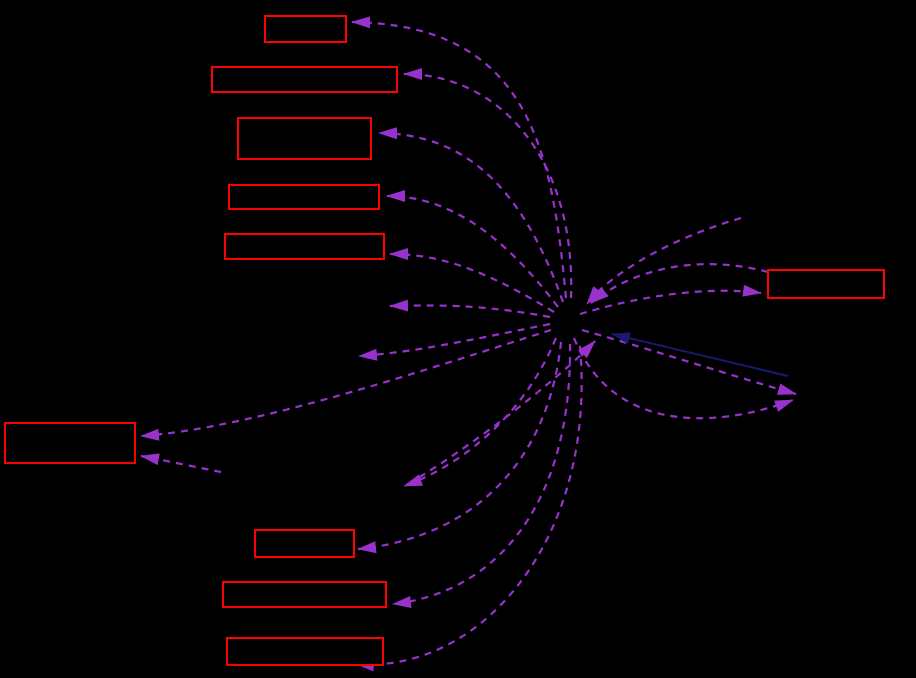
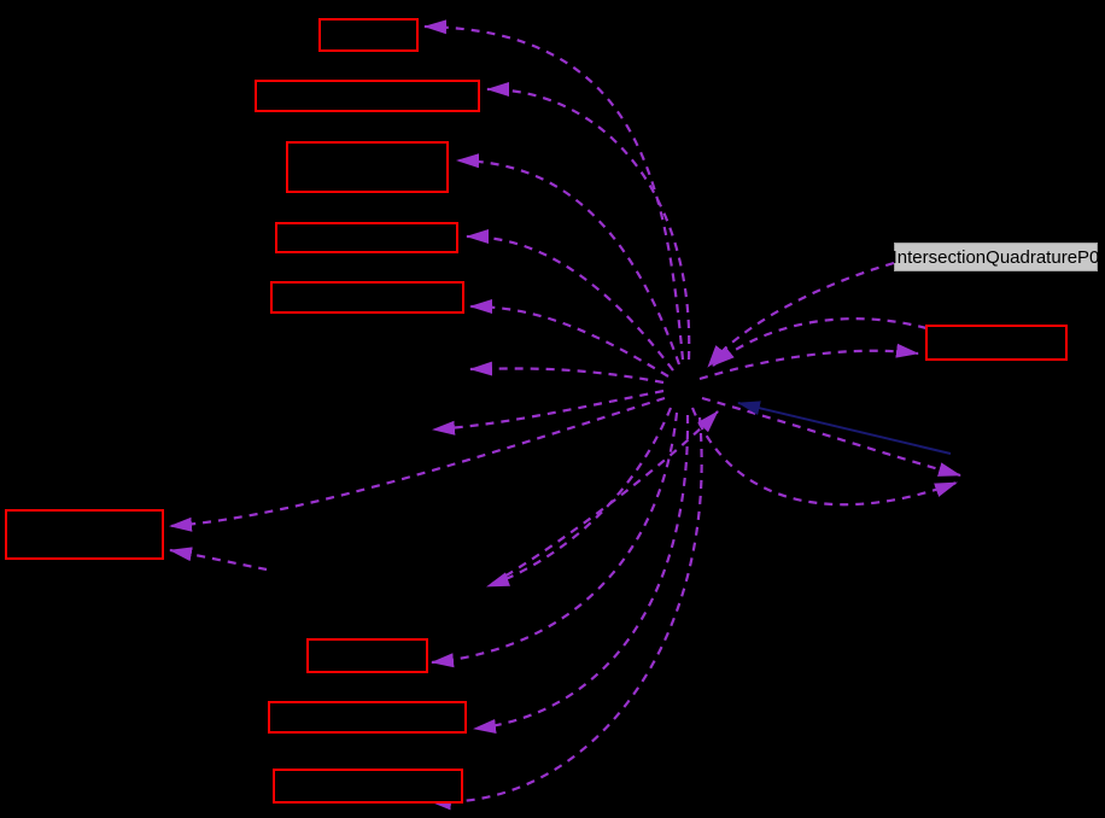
+ IntersectionQuadratureP0
